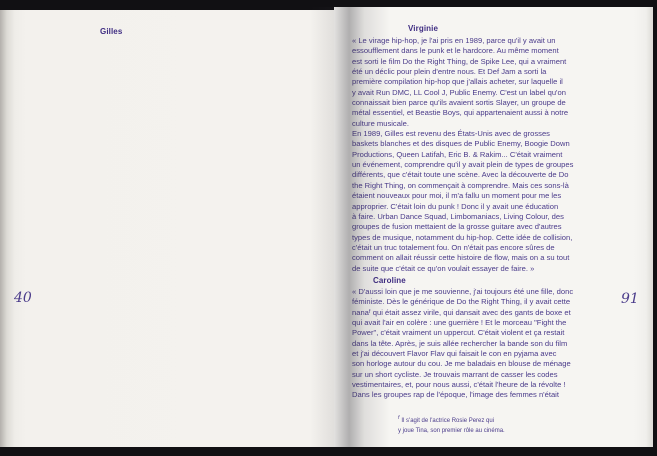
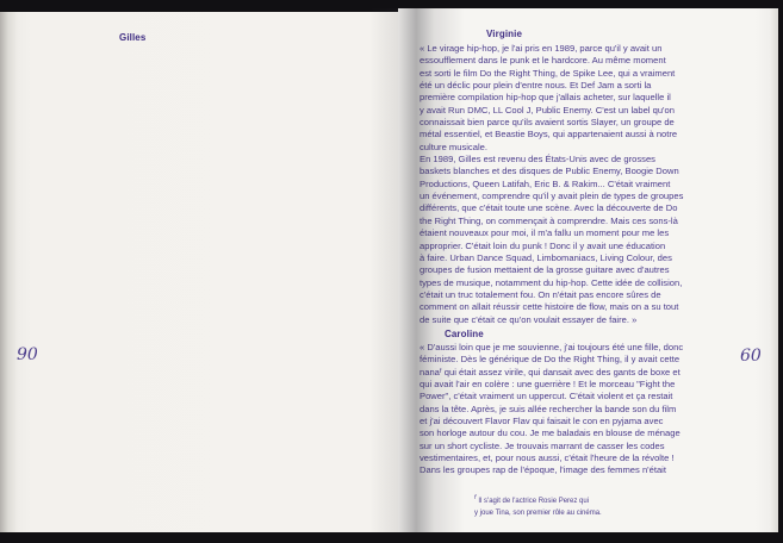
  Gilles
- 40
+ 90
  Virginie
  hip-hop, je l'ai pris en 1989, parce qu'il y avait un
  ent dans le punk et le hardcore. Au même moment
  ilm Do the Right Thing, de Spike Lee, qui a vraiment
  c pour plein d'entre nous. Et Def Jam a sorti la
  mpilation hip-hop que j'allais acheter, sur laquelle il
  DMC, LL Cool J, Public Enemy. C'est un label qu'on
  bien parce qu'ils avaient sortis Slayer, un groupe de
  ntiel, et Beastie Boys, qui appartenaient aussi à notre
  illes est revenu des États-Unis avec de grosses
  nches et des disques de Public Enemy, Boogie Down
  s, Queen Latifah, Eric B. & Rakim... C'était vraiment
  ent, comprendre qu'il y avait plein de types de groupes
  ue c'était toute une scène. Avec la découverte de Do
  hing, on commençait à comprendre. Mais ces sons-là
  veaux pour moi, il m'a fallu un moment pour me les
  C'était loin du punk ! Donc il y avait une éducation
  an Dance Squad, Limbomaniacs, Living Colour, des
  fusion mettaient de la grosse guitare avec d'autres
  usique, notamment du hip-hop. Cette idée de collision,
  uc totalement fou. On n'était pas encore sûres de
  n allait réussir cette histoire de flow, mais on a su tout
  e c'était ce qu'on voulait essayer de faire. »
  in que je me souvienne, j'ai toujours été une fille, donc
  ès le générique de Do the Right Thing, il y avait cette
  tait assez virile, qui dansait avec des gants de boxe et
  ir en colère : une guerrière ! Et le morceau "Fight the
  tait vraiment un uppercut. C'était violent et ça restait
  . Après, je suis allée rechercher la bande son du film
  uvert Flavor Flav qui faisait le con en pyjama avec
  autour du cou. Je me baladais en blouse de ménage
  t cycliste. Je trouvais marrant de casser les codes
  res, et, pour nous aussi, c'était l'heure de la révolte !
  oupes rap de l'époque, l'image des femmes n'était
- 91
+ 60
